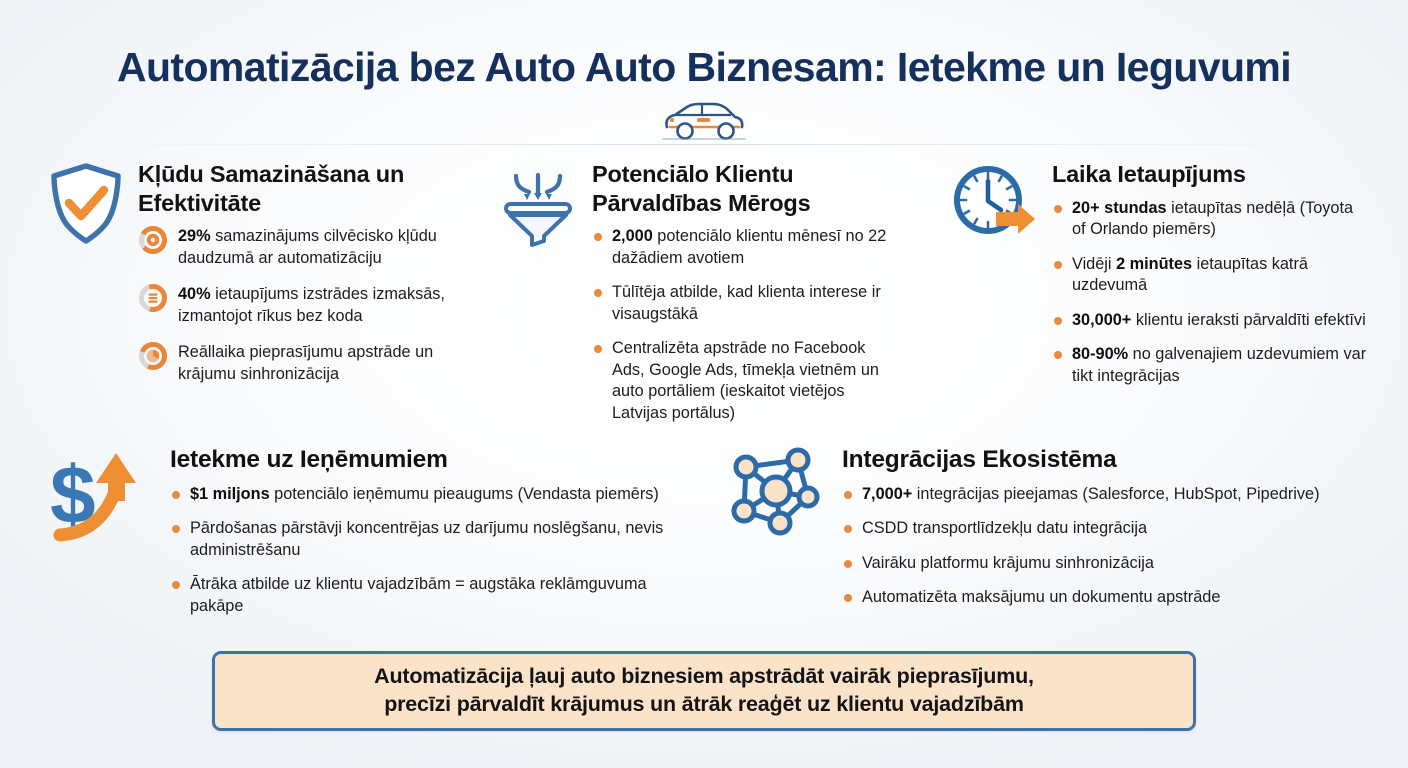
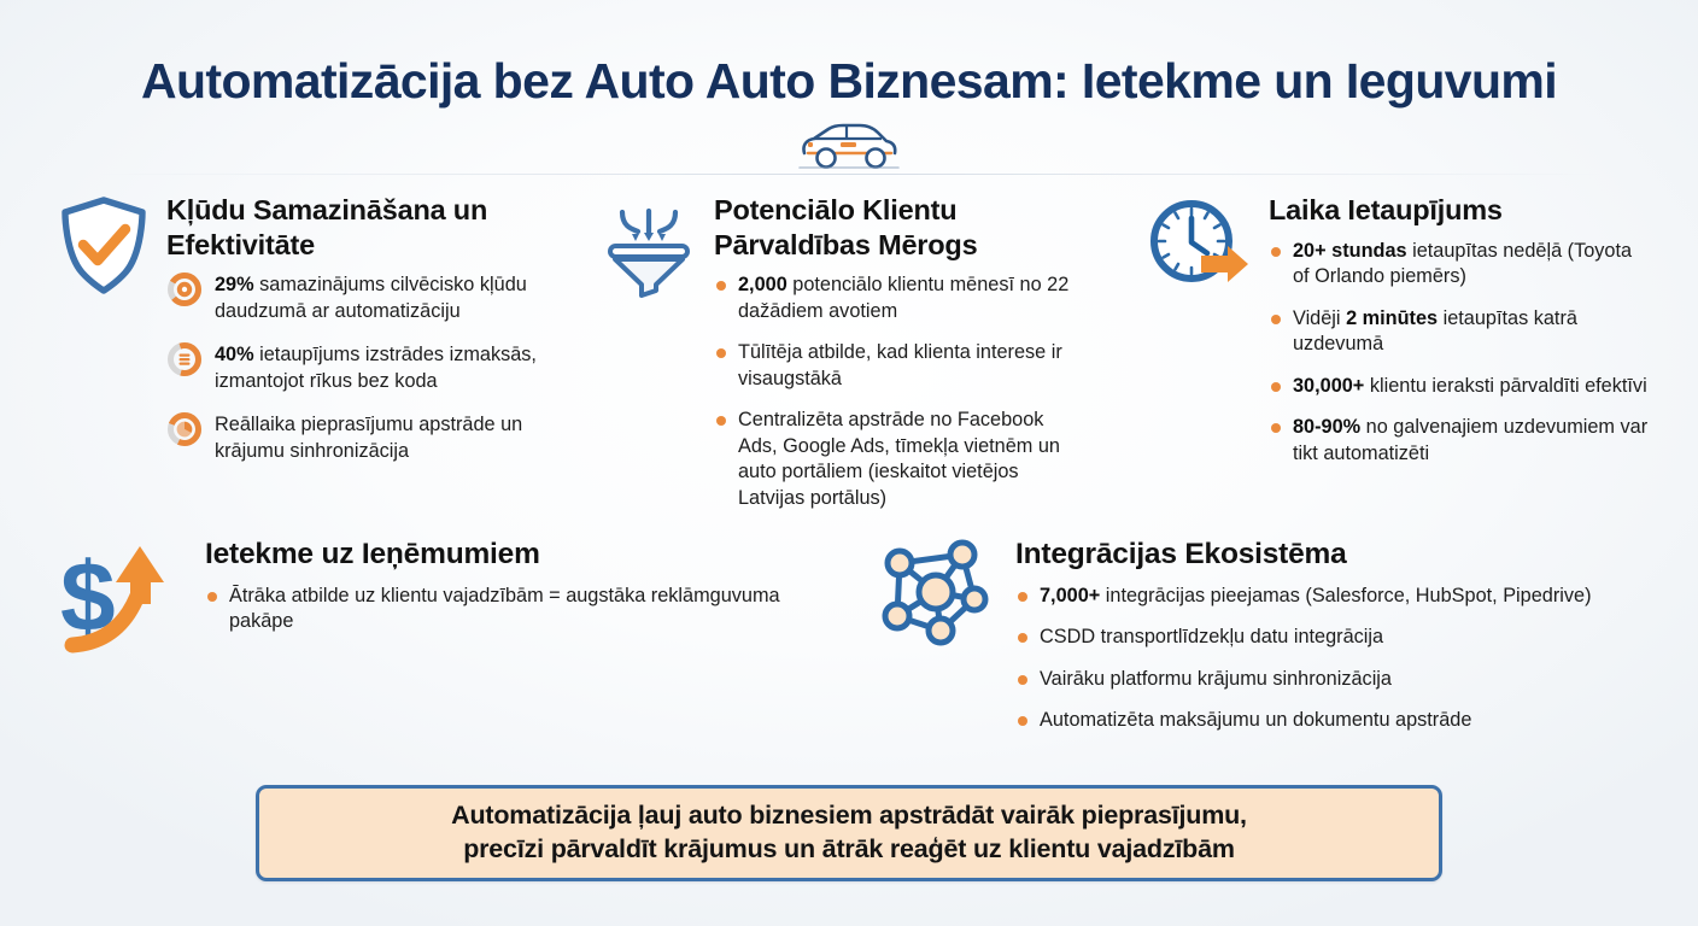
  Automatizācija bez Auto Auto Biznesam: Ietekme un Ieguvumi
  Kļūdu Samazināšana un Efektivitāte
  29% samazinājums cilvēcisko kļūdu daudzumā ar automatizāciju
  40% ietaupījums izstrādes izmaksās, izmantojot rīkus bez koda
  Reāllaika pieprasījumu apstrāde un krājumu sinhronizācija
  Potenciālo Klientu Pārvaldības Mērogs
  2,000 potenciālo klientu mēnesī no 22 dažādiem avotiem
  Tūlītēja atbilde, kad klienta interese ir visaugstākā
  Centralizēta apstrāde no Facebook Ads, Google Ads, tīmekļa vietnēm un auto portāliem (ieskaitot vietējos Latvijas portālus)
  Laika Ietaupījums
  20+ stundas ietaupītas nedēļā (Toyota of Orlando piemērs)
  Vidēji 2 minūtes ietaupītas katrā uzdevumā
  30,000+ klientu ieraksti pārvaldīti efektīvi
- 80-90% no galvenajiem uzdevumiem var tikt integrācijas
+ 80-90% no galvenajiem uzdevumiem var tikt automatizēti
  $
  Ietekme uz Ieņēmumiem
- $1 miljons potenciālo ieņēmumu pieaugums (Vendasta piemērs)
- Pārdošanas pārstāvji koncentrējas uz darījumu noslēgšanu, nevis administrēšanu
  Ātrāka atbilde uz klientu vajadzībām = augstāka reklāmguvuma pakāpe
  Integrācijas Ekosistēma
  7,000+ integrācijas pieejamas (Salesforce, HubSpot, Pipedrive)
  CSDD transportlīdzekļu datu integrācija
  Vairāku platformu krājumu sinhronizācija
  Automatizēta maksājumu un dokumentu apstrāde
  Automatizācija ļauj auto biznesiem apstrādāt vairāk pieprasījumu,
  precīzi pārvaldīt krājumus un ātrāk reaģēt uz klientu vajadzībām
